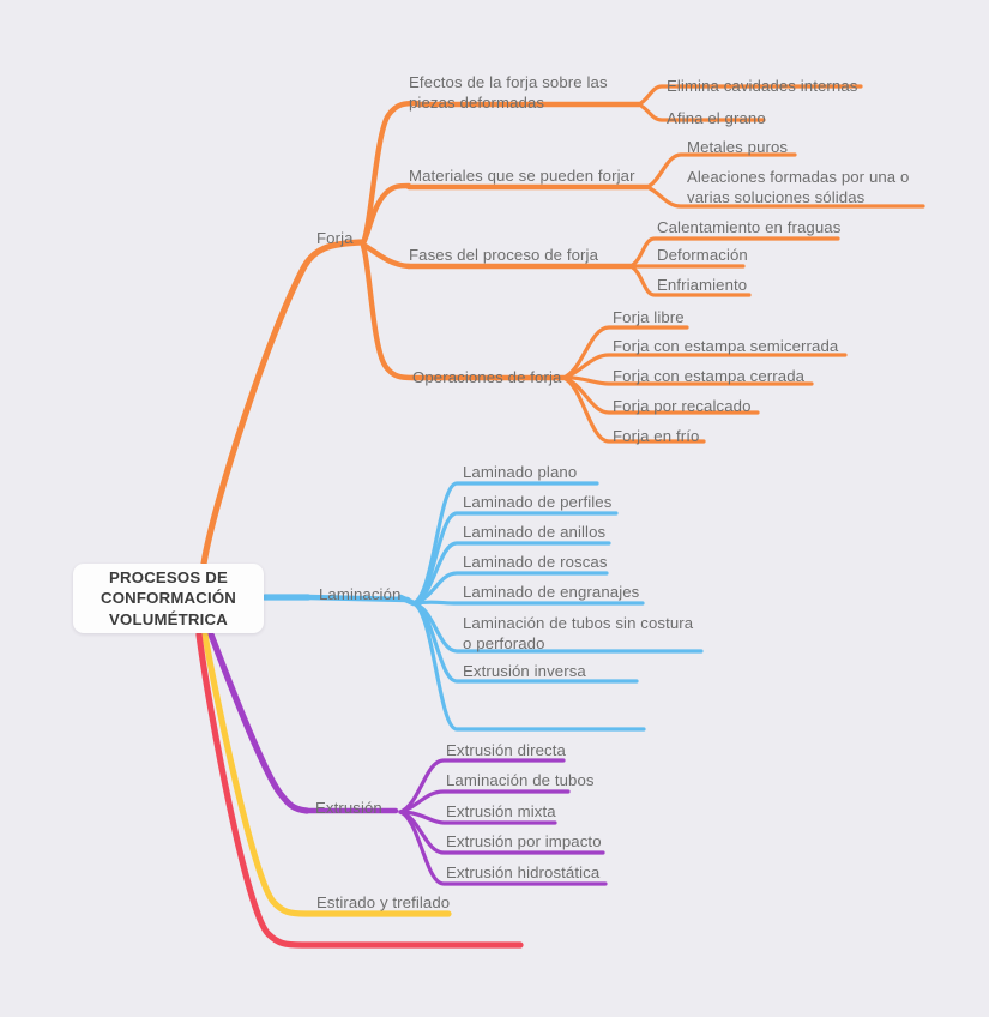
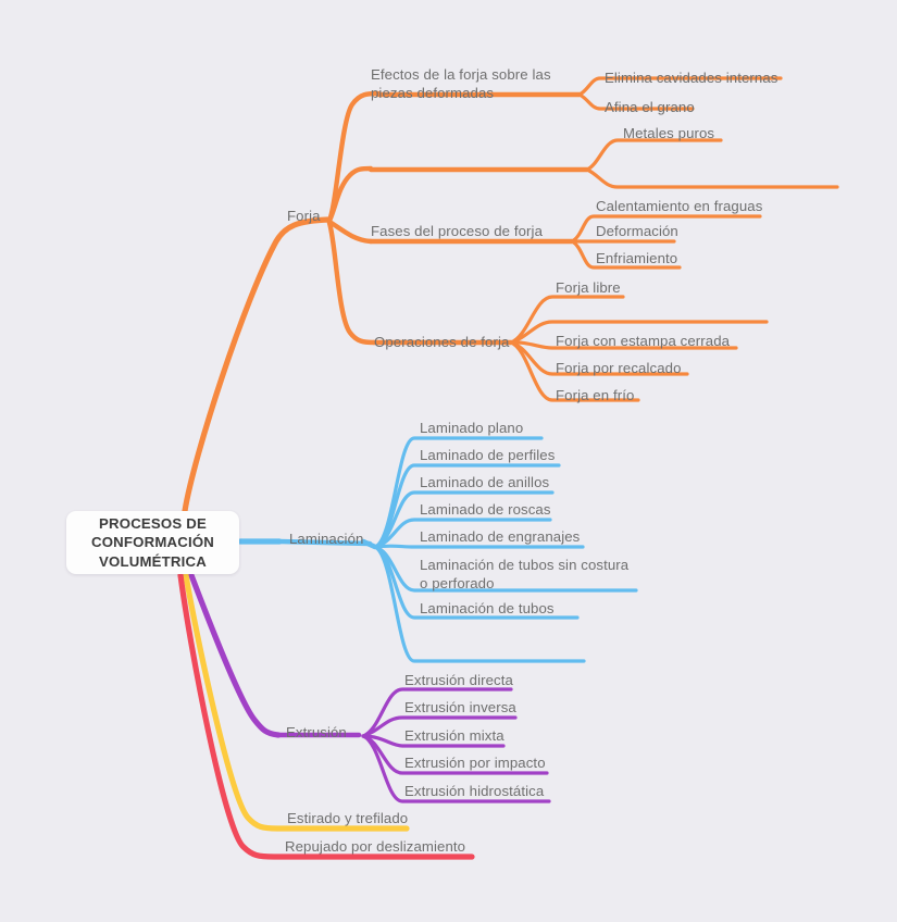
  PROCESOS DE
  CONFORMACIÓN
  VOLUMÉTRICA
  Forja
  Laminación
  Extrusión
  Estirado y trefilado
+ Repujado por deslizamiento
  Efectos de la forja sobre las
  piezas deformadas
- Materiales que se pueden forjar
  Fases del proceso de forja
  Operaciones de forja
  Elimina cavidades internas
  Afina el grano
  Metales puros
- Aleaciones formadas por una o
- varias soluciones sólidas
  Calentamiento en fraguas
  Deformación
  Enfriamiento
  Forja libre
- Forja con estampa semicerrada
  Forja con estampa cerrada
  Forja por recalcado
  Forja en frío
  Laminado plano
  Laminado de perfiles
  Laminado de anillos
  Laminado de roscas
  Laminado de engranajes
  Laminación de tubos sin costura
  o perforado
- Extrusión inversa
+ Laminación de tubos
  Extrusión directa
- Laminación de tubos
+ Extrusión inversa
  Extrusión mixta
  Extrusión por impacto
  Extrusión hidrostática
